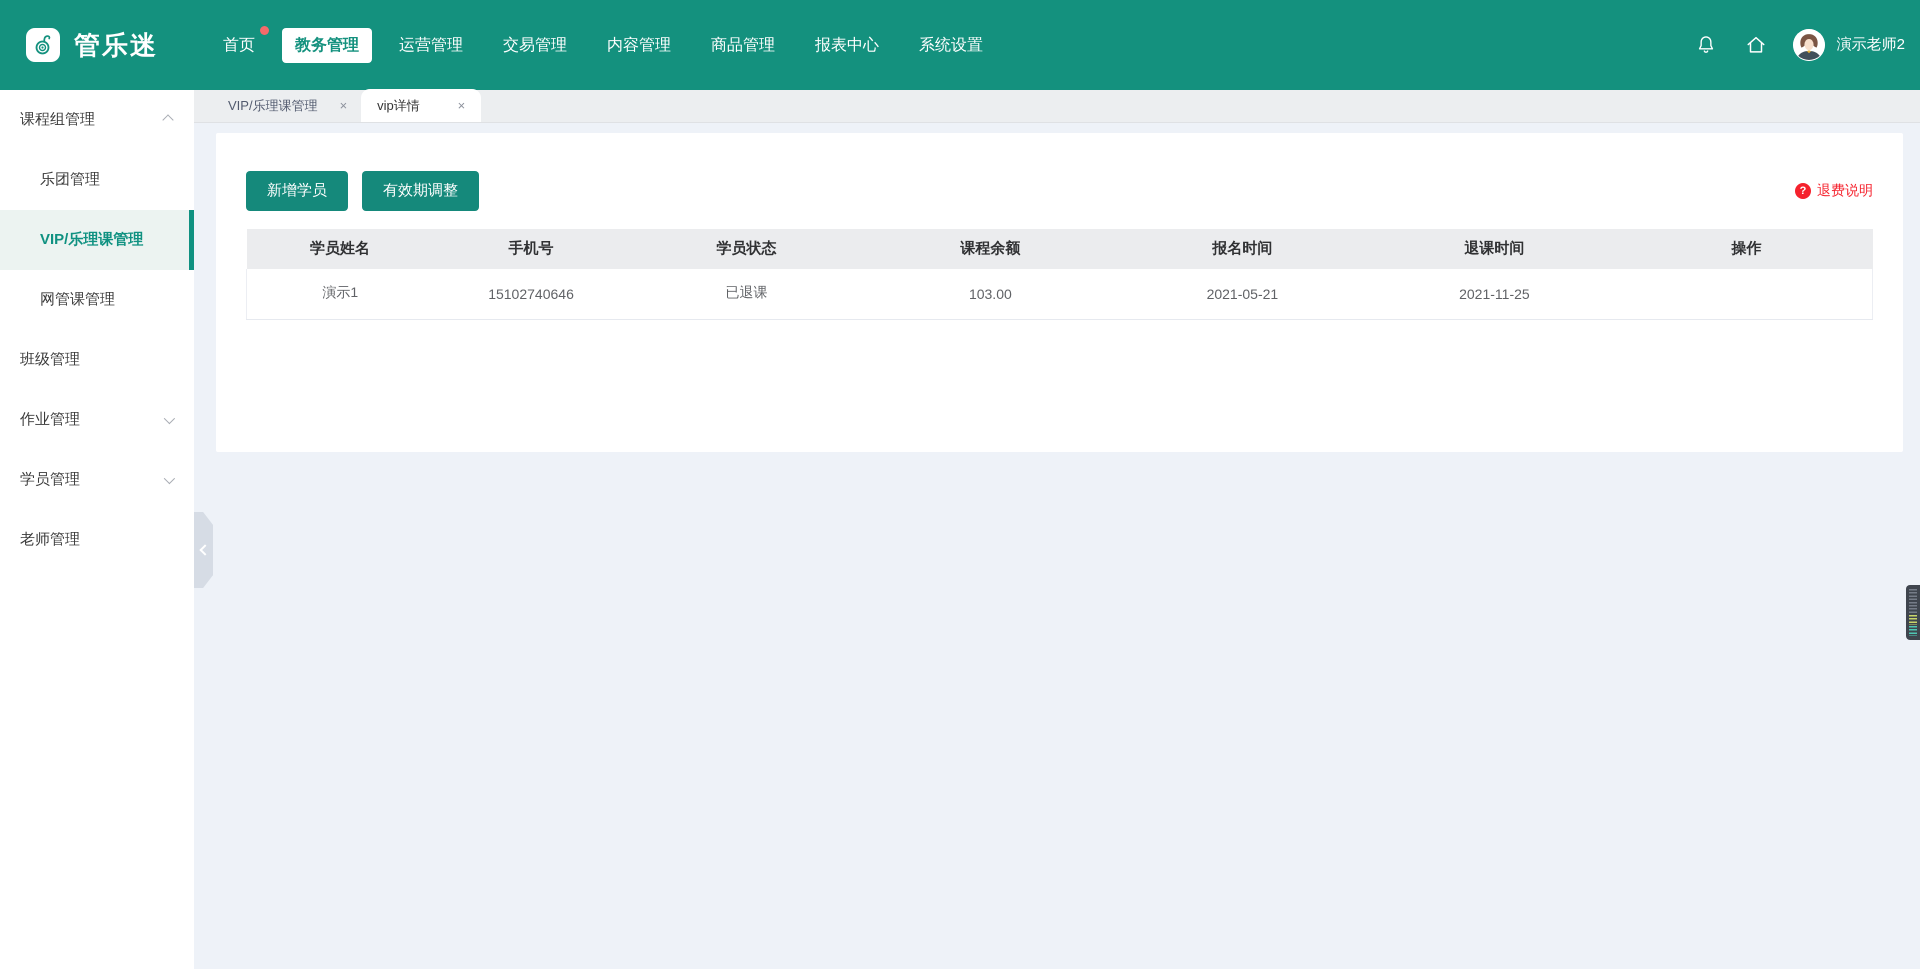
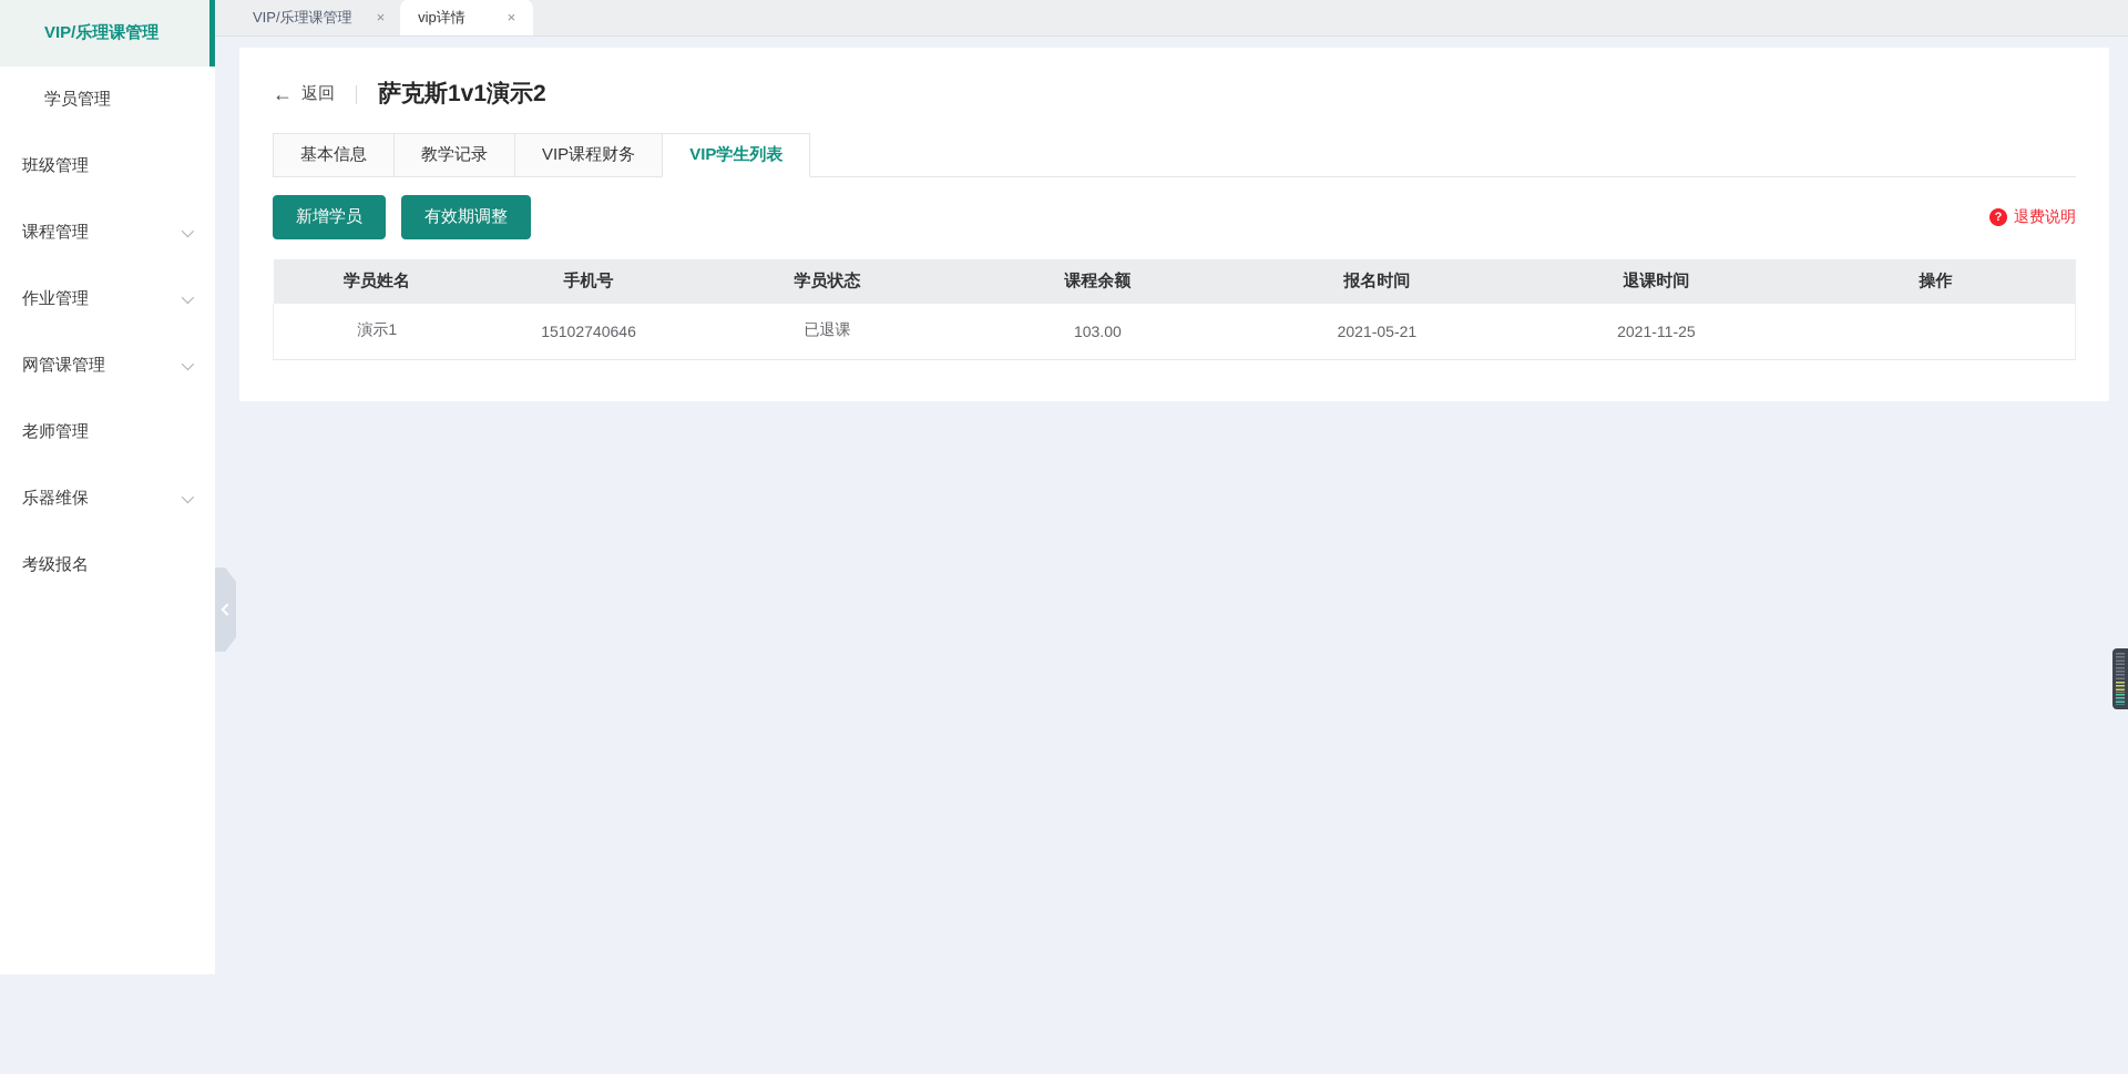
- 管乐迷
- 首页
- 教务管理
- 运营管理
- 交易管理
- 内容管理
- 商品管理
- 报表中心
- 系统设置
- 演示老师2
- 课程组管理
- 乐团管理
  VIP/乐理课管理
- 网管课管理
+ 学员管理
  班级管理
+ 课程管理
  作业管理
- 学员管理
+ 网管课管理
  老师管理
+ 乐器维保
+ 考级报名
  VIP/乐理课管理
  ×
  vip详情
  ×
+ ←
+ 返回
+ 萨克斯1v1演示2
+ 基本信息
+ 教学记录
+ VIP课程财务
+ VIP学生列表
  新增学员
  有效期调整
  ?
  退费说明
  学员姓名	手机号	学员状态	课程余额	报名时间	退课时间	操作
  演示1	15102740646	已退课	103.00	2021-05-21	2021-11-25
